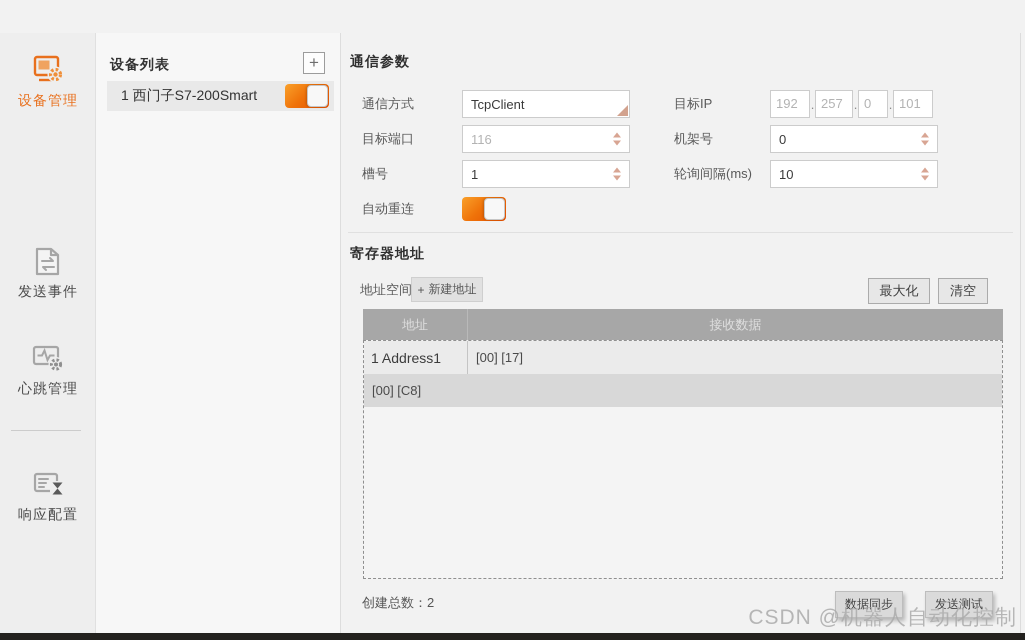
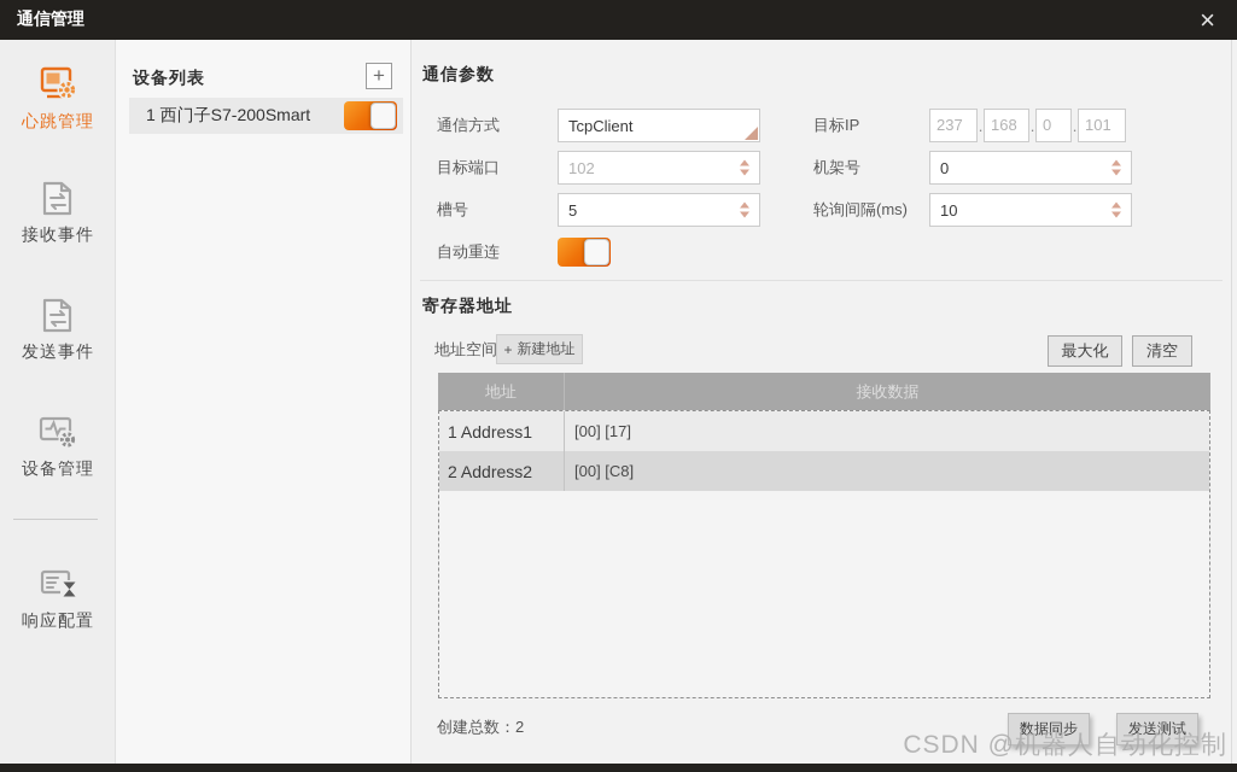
+ 通信管理
+ ×
- 设备管理
+ 心跳管理
+ 接收事件
  发送事件
- 心跳管理
+ 设备管理
  响应配置
  设备列表
  +
  1 西门子S7-200Smart
  通信参数
  通信方式
  TcpClient
  目标IP
- 192
+ 237
  .
- 257
+ 168
  .
  0
  .
  101
  目标端口
- 116
+ 102
  机架号
  0
  槽号
- 1
+ 5
  轮询间隔(ms)
  10
  自动重连
  寄存器地址
  地址空间
  +
  新建地址
  最大化
  清空
  地址
  接收数据
  1 Address1
  [00] [17]
+ 2 Address2
  [00] [C8]
  创建总数：2
  数据同步
  发送测试
  CSDN @机器人自动化控制
